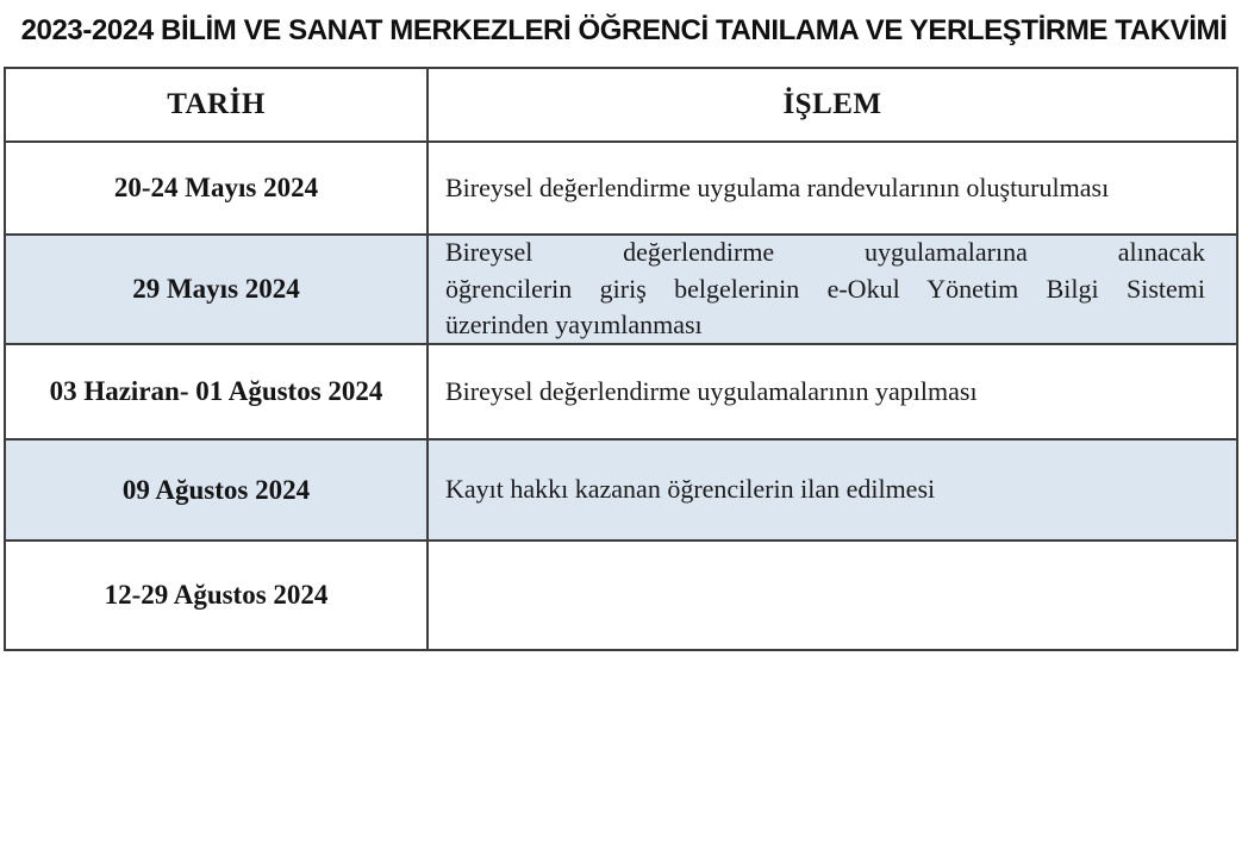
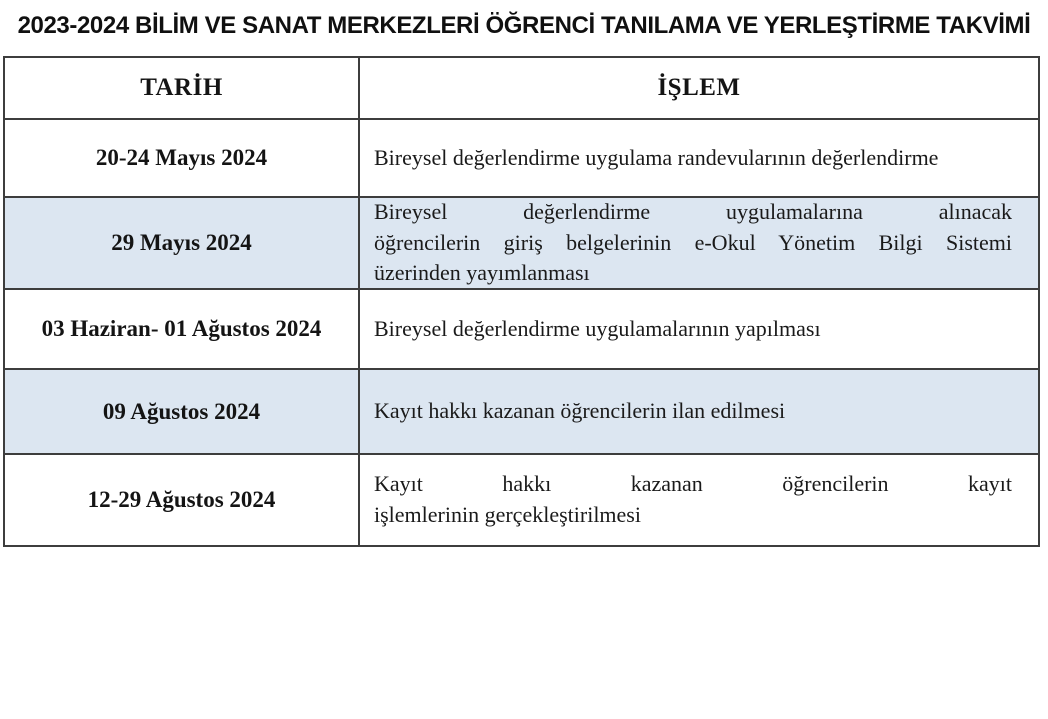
  2023-2024 BİLİM VE SANAT MERKEZLERİ ÖĞRENCİ TANILAMA VE YERLEŞTİRME TAKVİMİ
  TARİH
  İŞLEM
  20-24 Mayıs 2024
- Bireysel değerlendirme uygulama randevularının oluşturulması
+ Bireysel değerlendirme uygulama randevularının değerlendirme
  29 Mayıs 2024
  Bireysel değerlendirme uygulamalarına alınacak
  öğrencilerin giriş belgelerinin e-Okul Yönetim Bilgi Sistemi
  üzerinden yayımlanması
  03 Haziran- 01 Ağustos 2024
  Bireysel değerlendirme uygulamalarının yapılması
  09 Ağustos 2024
  Kayıt hakkı kazanan öğrencilerin ilan edilmesi
  12-29 Ağustos 2024
+ Kayıt hakkı kazanan öğrencilerin kayıt
+ işlemlerinin gerçekleştirilmesi
